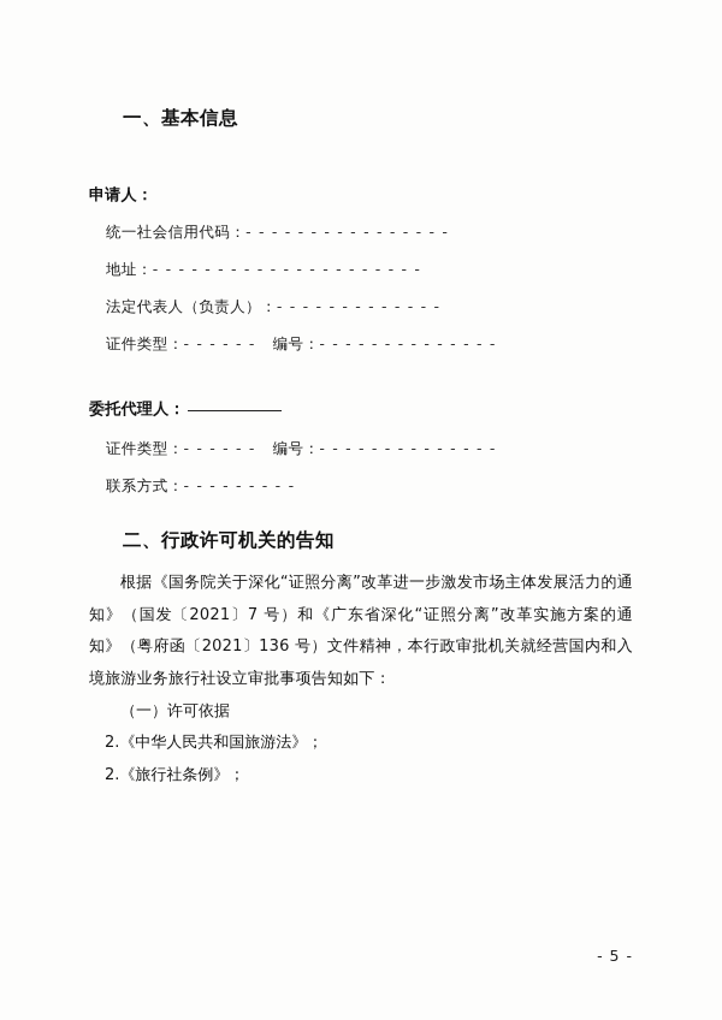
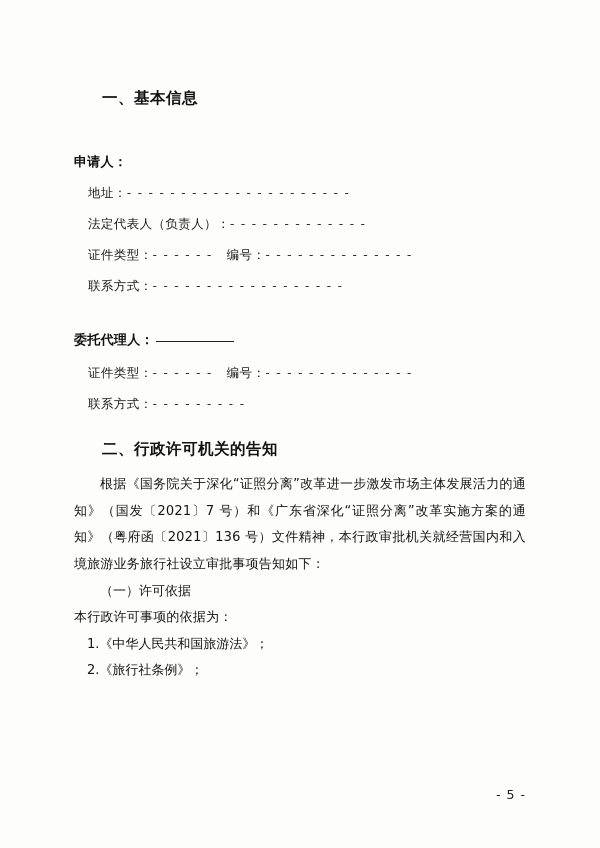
  一、基本信息
  申请人：
- 统一社会信用代码：- - - - - - - - - - - - - - - -
  地址：- - - - - - - - - - - - - - - - - - - - -
  法定代表人（负责人）：- - - - - - - - - - - - -
  证件类型：- - - - - - 编号：- - - - - - - - - - - - - -
+ 联系方式：- - - - - - - - - - - - - - - - - -
  委托代理人：
  证件类型：- - - - - - 编号：- - - - - - - - - - - - - -
  联系方式：- - - - - - - - -
  二、行政许可机关的告知
  根据《国务院关于深化“证照分离”改革进一步激发市场主体发展活力的通知》（国发〔2021〕7 号）和《广东省深化“证照分离”改革实施方案的通知》（粤府函〔2021〕136 号）文件精神，本行政审批机关就经营国内和入境旅游业务旅行社设立审批事项告知如下：
  （一）许可依据
+ 本行政许可事项的依据为：
- 2.《中华人民共和国旅游法》；
+ 1.《中华人民共和国旅游法》；
  2.《旅行社条例》；
  - 5 -
